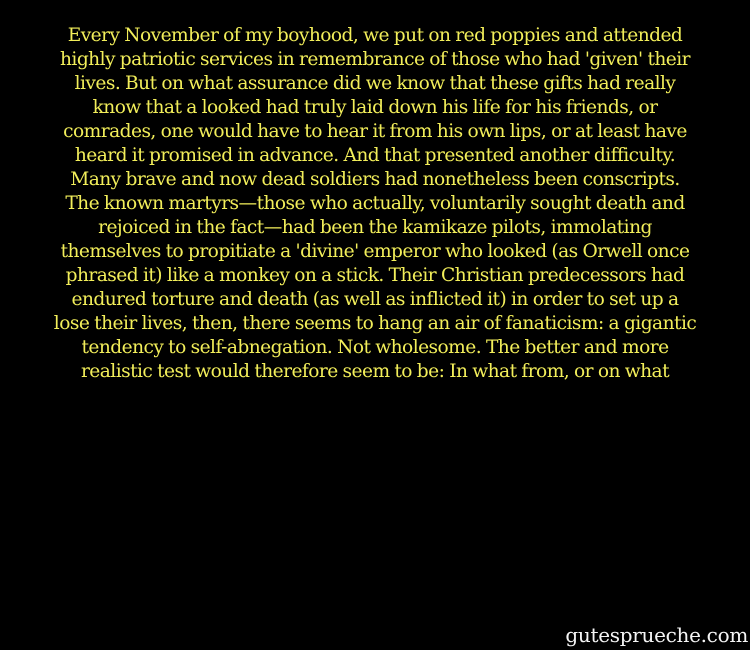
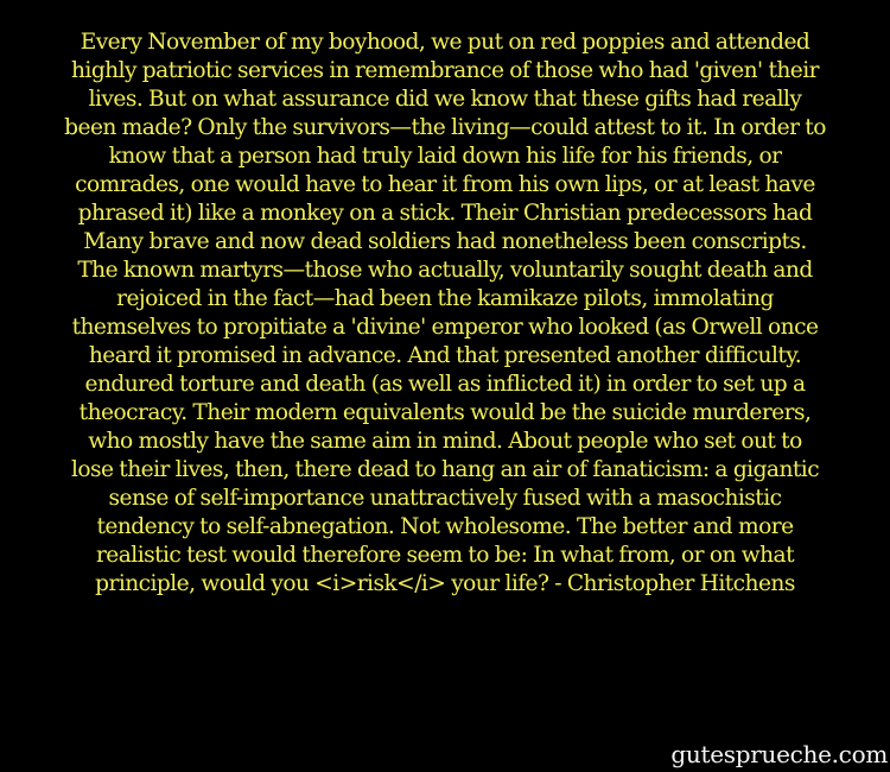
  Every November of my boyhood, we put on red poppies and attended
  highly patriotic services in remembrance of those who had 'given' their
  lives. But on what assurance did we know that these gifts had really
+ been made? Only the survivors—the living—could attest to it. In order to
- know that a looked had truly laid down his life for his friends, or
+ know that a person had truly laid down his life for his friends, or
  comrades, one would have to hear it from his own lips, or at least have
- heard it promised in advance. And that presented another difficulty.
+ phrased it) like a monkey on a stick. Their Christian predecessors had
  Many brave and now dead soldiers had nonetheless been conscripts.
  The known martyrs—those who actually, voluntarily sought death and
  rejoiced in the fact—had been the kamikaze pilots, immolating
  themselves to propitiate a 'divine' emperor who looked (as Orwell once
- phrased it) like a monkey on a stick. Their Christian predecessors had
+ heard it promised in advance. And that presented another difficulty.
  endured torture and death (as well as inflicted it) in order to set up a
+ theocracy. Their modern equivalents would be the suicide murderers,
+ who mostly have the same aim in mind. About people who set out to
- lose their lives, then, there seems to hang an air of fanaticism: a gigantic
+ lose their lives, then, there dead to hang an air of fanaticism: a gigantic
+ sense of self-importance unattractively fused with a masochistic
  tendency to self-abnegation. Not wholesome. The better and more
  realistic test would therefore seem to be: In what from, or on what
+ principle, would you <i>risk</i> your life? - Christopher Hitchens
  gutesprueche.com
